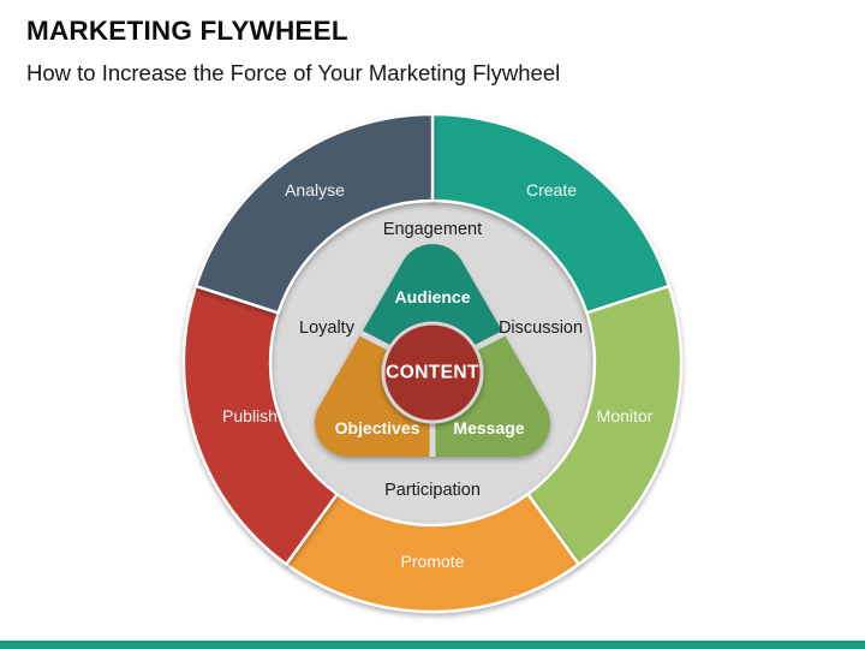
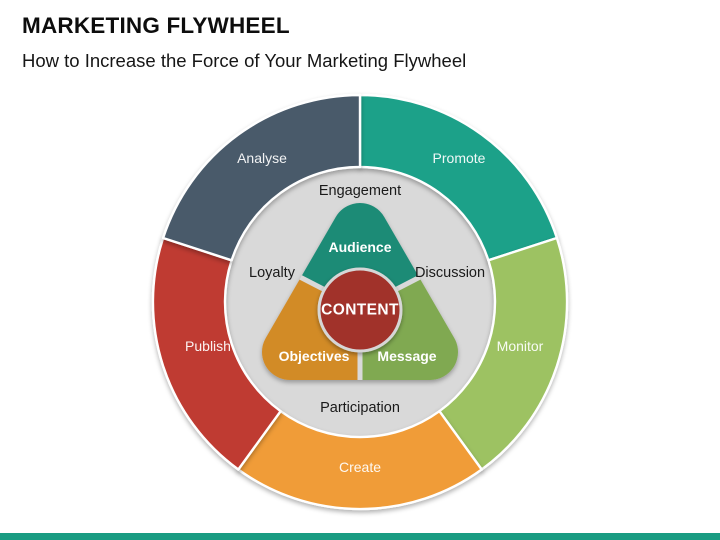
  MARKETING FLYWHEEL
  Analyse
- Create
+ Promote
  Monitor
- Promote
+ Create
  Publish
  Engagement
  Discussion
  Participation
  Loyalty
  Audience
  Objectives
  Message
  CONTENT
